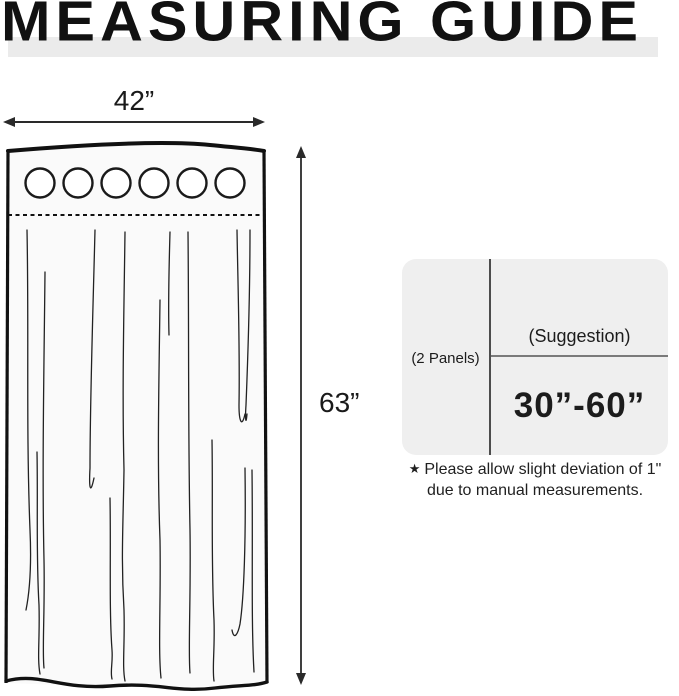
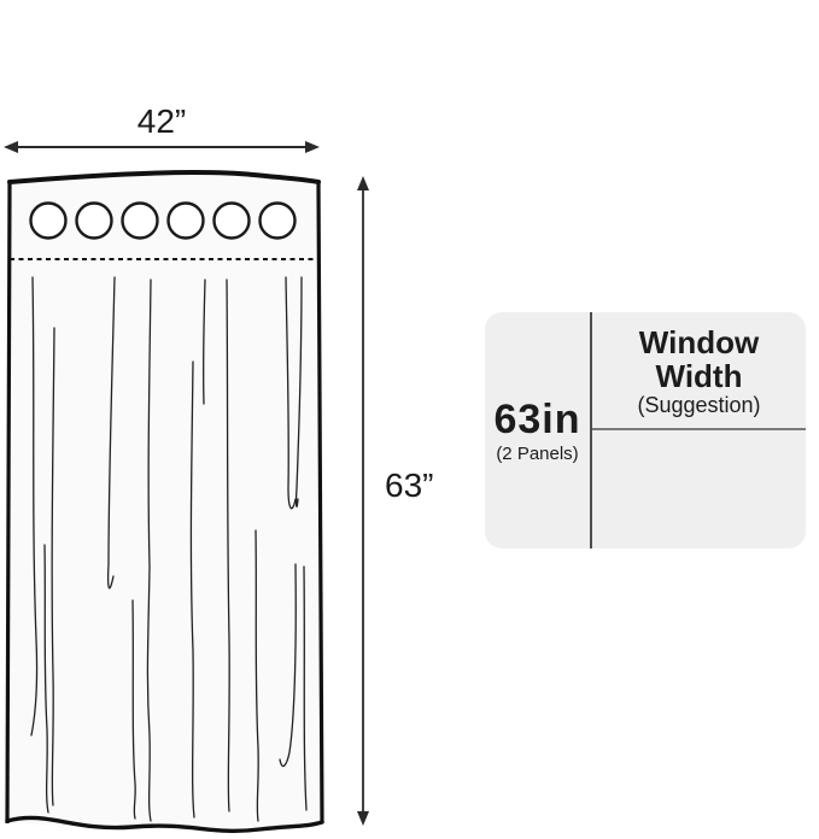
- MEASURING GUIDE
  42”
  63”
+ 63in
  (2 Panels)
+ Window Width
  (Suggestion)
- 30”-60”
- ★ Please allow slight deviation of 1"
- due to manual measurements.
